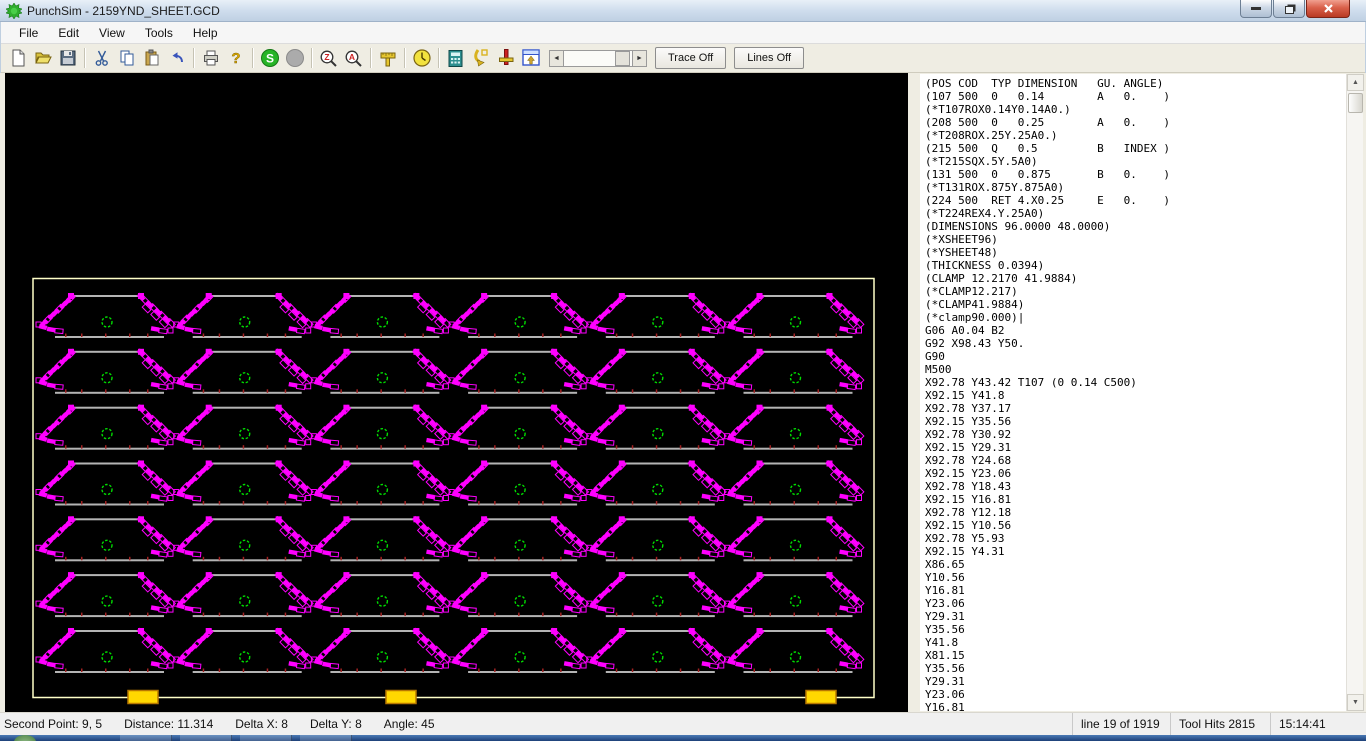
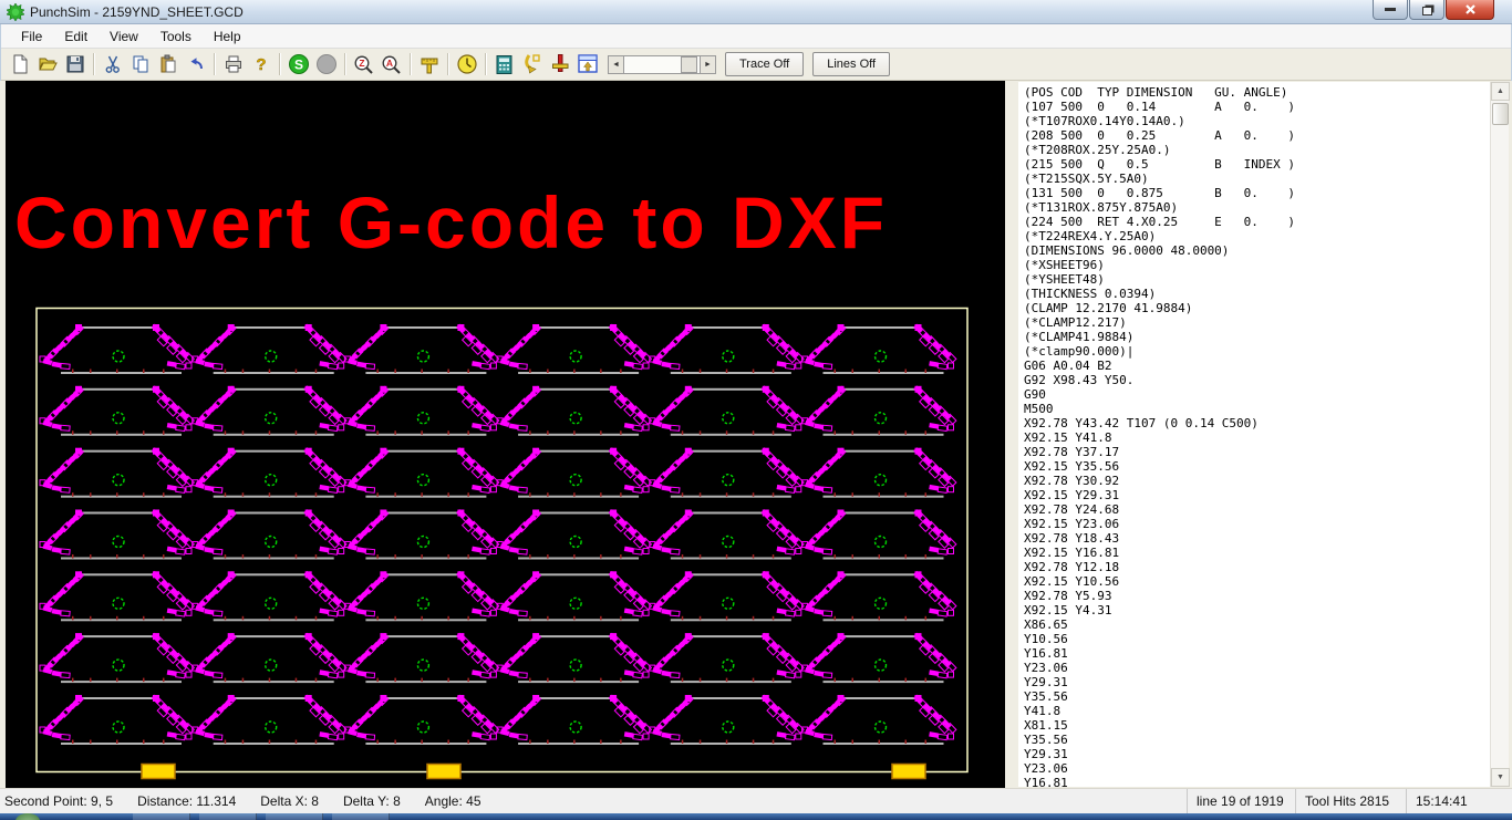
  PunchSim - 2159YND_SHEET.GCD
  File
  Edit
  View
  Tools
  Help
  ?
  S
  Z
  A
  Trace Off
  Lines Off
+ Convert G-code to DXF
  (POS COD TYP DIMENSION GU. ANGLE)
  (107 500 0 0.14 A 0. )
  (*T107ROX0.14Y0.14A0.)
  (208 500 0 0.25 A 0. )
  (*T208ROX.25Y.25A0.)
  (215 500 Q 0.5 B INDEX )
  (*T215SQX.5Y.5A0)
  (131 500 0 0.875 B 0. )
  (*T131ROX.875Y.875A0)
  (224 500 RET 4.X0.25 E 0. )
  (*T224REX4.Y.25A0)
  (DIMENSIONS 96.0000 48.0000)
  (*XSHEET96)
  (*YSHEET48)
  (THICKNESS 0.0394)
  (CLAMP 12.2170 41.9884)
  (*CLAMP12.217)
  (*CLAMP41.9884)
  (*clamp90.000)|
  G06 A0.04 B2
  G92 X98.43 Y50.
  G90
  M500
  X92.78 Y43.42 T107 (0 0.14 C500)
  X92.15 Y41.8
  X92.78 Y37.17
  X92.15 Y35.56
  X92.78 Y30.92
  X92.15 Y29.31
  X92.78 Y24.68
  X92.15 Y23.06
  X92.78 Y18.43
  X92.15 Y16.81
  X92.78 Y12.18
  X92.15 Y10.56
  X92.78 Y5.93
  X92.15 Y4.31
  X86.65
  Y10.56
  Y16.81
  Y23.06
  Y29.31
  Y35.56
  Y41.8
  X81.15
  Y35.56
  Y29.31
  Y23.06
  Y16.81
  Second Point: 9, 5
  Distance: 11.314
  Delta X: 8
  Delta Y: 8
  Angle: 45
  line 19 of 1919
  Tool Hits 2815
  15:14:41
